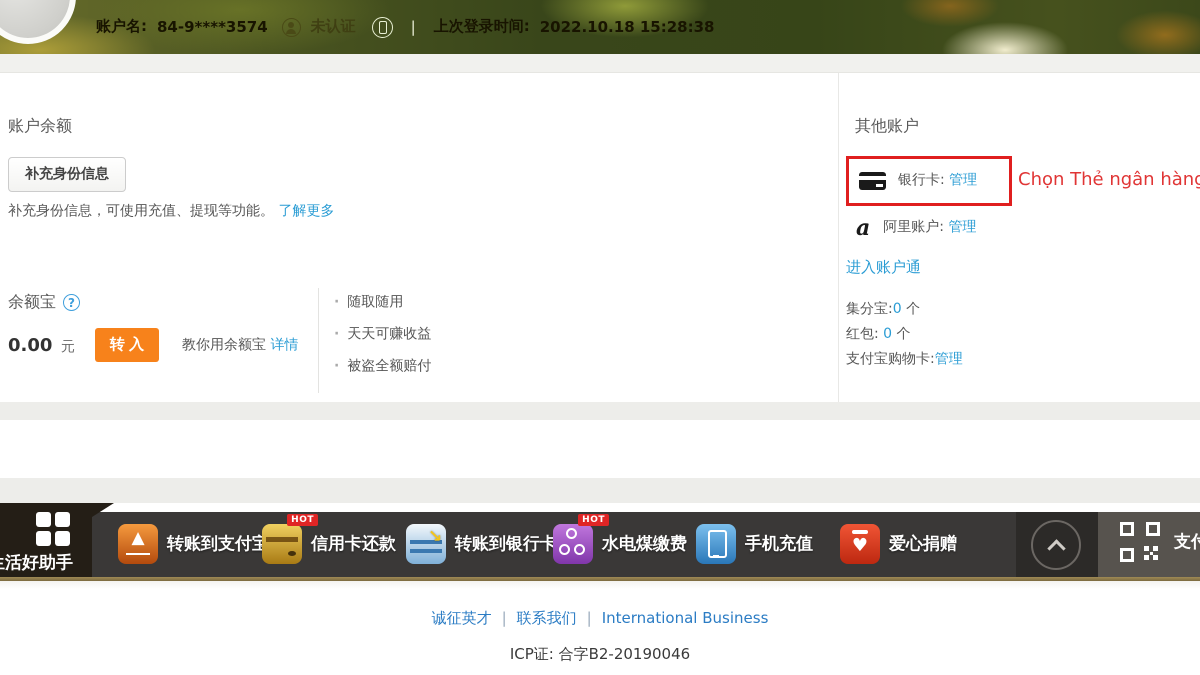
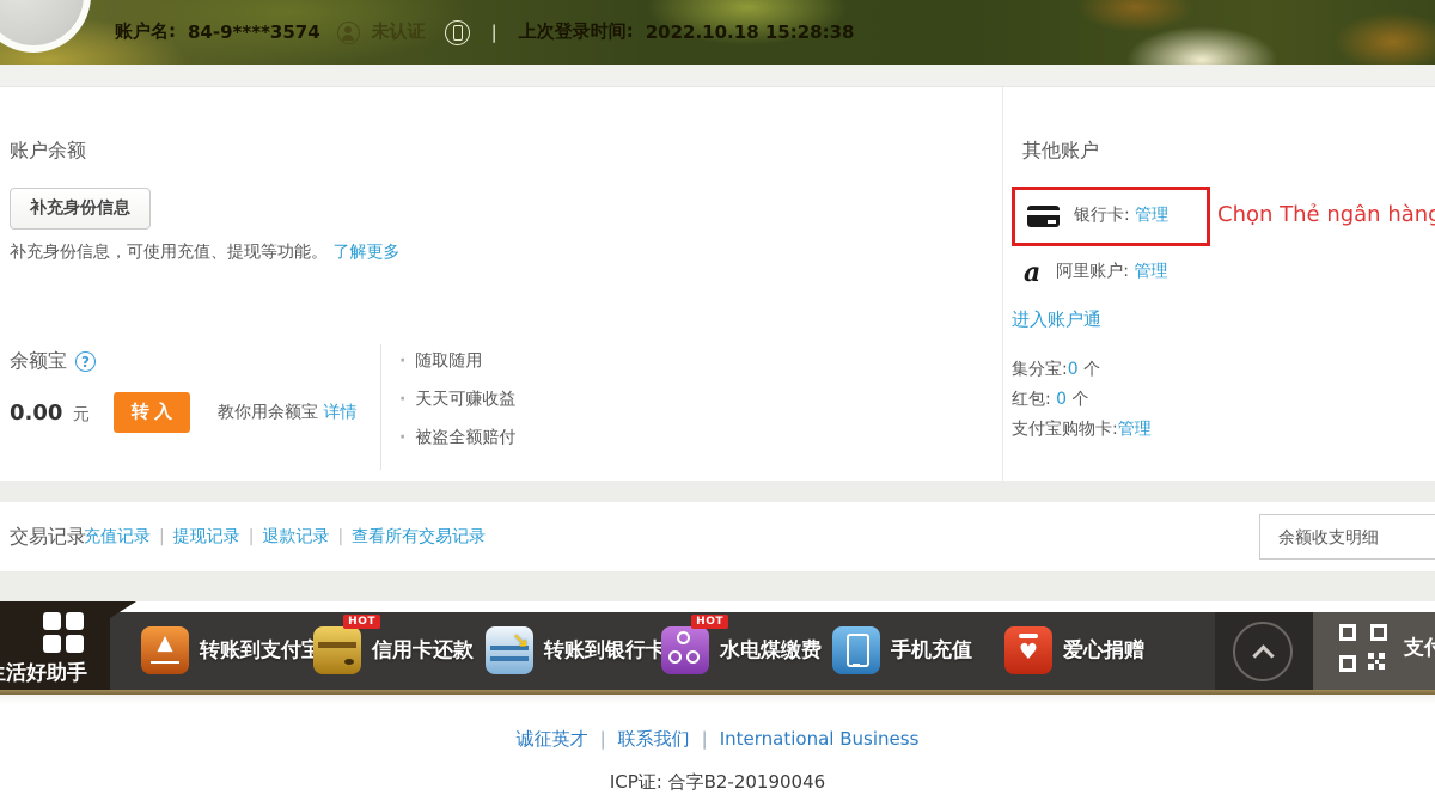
  账户名:
  84-9****3574
  未认证
  |
  上次登录时间:
  2022.10.18 15:28:38
  账户余额
  补充身份信息
  补充身份信息，可使用充值、提现等功能。 了解更多
  余额宝
  ?
  0.00 元
  转 入
  教你用余额宝 详情
  随取随用
  天天可赚收益
  被盗全额赔付
  其他账户
  银行卡: 管理
  Chọn Thẻ ngân hàn
  a
  阿里账户: 管理
  进入账户通
  集分宝:0 个
  红包: 0 个
  支付宝购物卡:管理
+ 交易记录
+ 充值记录 | 提现记录 | 退款记录 | 查看所有交易记录
+ 余额收支明细
  活好助手
  转账到支付宝
  HOT
  信用卡还款
  转账到银行卡
  HOT
  水电煤缴费
  手机充值
  爱心捐赠
  诚征英才 | 联系我们 | International Business
  ICP证: 合字B2-20190046
